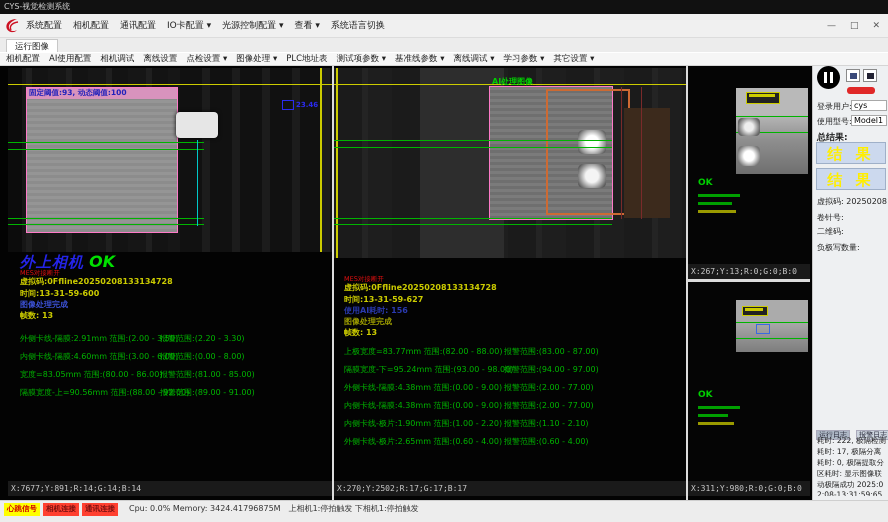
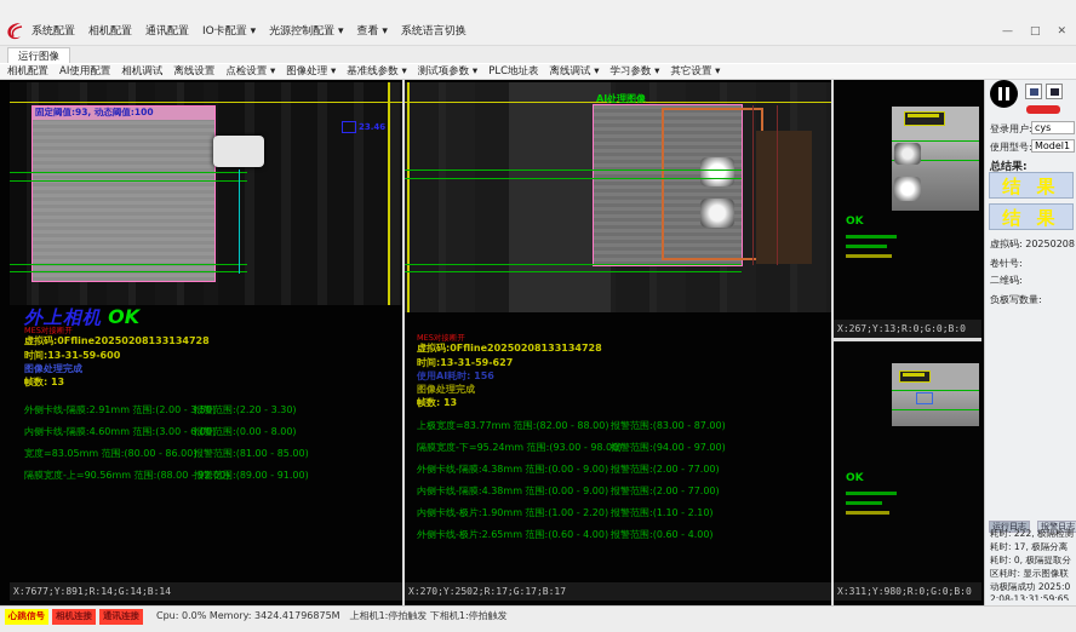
- CYS-视觉检测系统
  系统配置
  相机配置
  通讯配置
  IO卡配置 ▾
  光源控制配置 ▾
  查看 ▾
  系统语言切换
  —
  □
  ✕
  运行图像
  相机配置
  AI使用配置
  相机调试
  离线设置
  点检设置 ▾
  图像处理 ▾
- PLC地址表
+ 基准线参数 ▾
  测试项参数 ▾
- 基准线参数 ▾
+ PLC地址表
  离线调试 ▾
  学习参数 ▾
  其它设置 ▾
  固定阈值:93, 动态阈值:100
  23.46
  外上相机 OK
  MES对接断开
  虚拟码:0Ffline20250208133134728
  时间:13-31-59-600
  图像处理完成
  帧数: 13
  外侧卡线-隔膜:2.91mm 范围:(2.00 - 3.50)
  报警范围:(2.20 - 3.30)
  内侧卡线-隔膜:4.60mm 范围:(3.00 - 6.00)
  报警范围:(0.00 - 8.00)
  宽度=83.05mm 范围:(80.00 - 86.00)
  报警范围:(81.00 - 85.00)
  隔膜宽度-上=90.56mm 范围:(88.00 - 92.00)
  报警范围:(89.00 - 91.00)
  X:7677;Y:891;R:14;G:14;B:14
  AI处理图像
  MES对接断开
  虚拟码:0Ffline20250208133134728
  时间:13-31-59-627
  使用AI耗时: 156
  图像处理完成
  帧数: 13
  上极宽度=83.77mm 范围:(82.00 - 88.00)
  报警范围:(83.00 - 87.00)
  隔膜宽度-下=95.24mm 范围:(93.00 - 98.00)
  报警范围:(94.00 - 97.00)
  外侧卡线-隔膜:4.38mm 范围:(0.00 - 9.00)
  报警范围:(2.00 - 77.00)
  内侧卡线-隔膜:4.38mm 范围:(0.00 - 9.00)
  报警范围:(2.00 - 77.00)
  内侧卡线-极片:1.90mm 范围:(1.00 - 2.20)
  报警范围:(1.10 - 2.10)
  外侧卡线-极片:2.65mm 范围:(0.60 - 4.00)
  报警范围:(0.60 - 4.00)
  X:270;Y:2502;R:17;G:17;B:17
  OK
  X:267;Y:13;R:0;G:0;B:0
  OK
  X:311;Y:980;R:0;G:0;B:0
  登录用户
  cys
  使用型号
  Model1
  总结果:
  结 果
  结 果
  虚拟码: 20250208
  卷针号:
  二维码:
  负极写数量:
  运行日志 报警日志
  耗时: 222, 极隔检测耗时: 17, 极隔分离耗时: 0, 极隔提取分区耗时: 显示图像联动极隔成功 2025:02:08-13:31:59:65
  心跳信号
  相机连接
  通讯连接
  Cpu: 0.0% Memory: 3424.41796875M
  上相机1:停拍触发 下相机1:停拍触发
